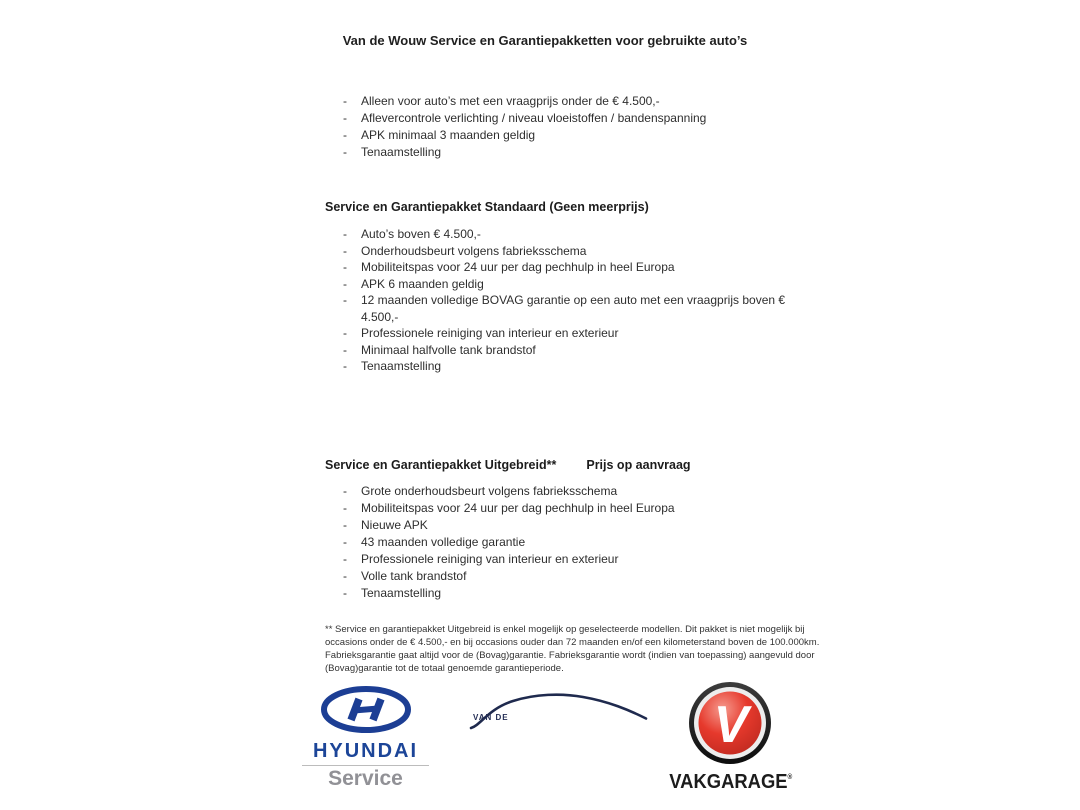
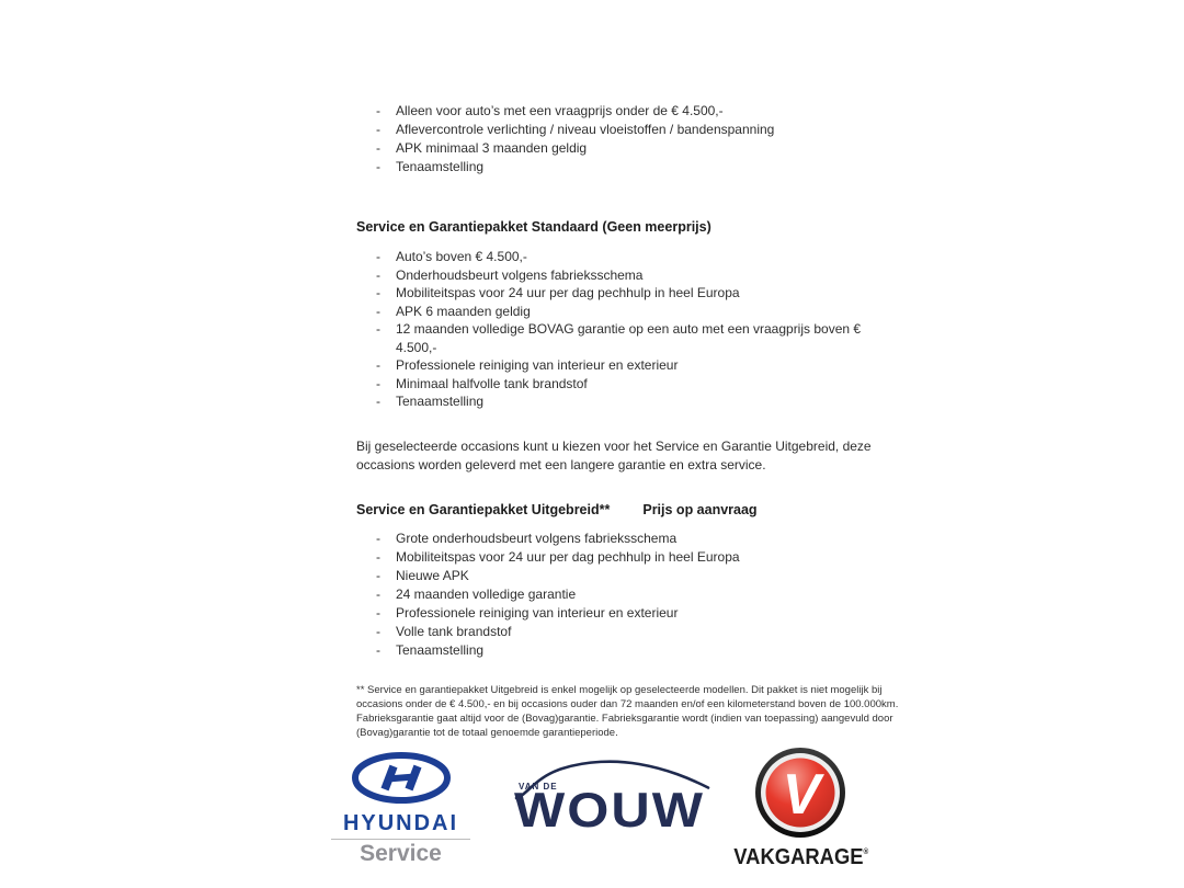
- Van de Wouw Service en Garantiepakketten voor gebruikte auto’s
  -
  Alleen voor auto’s met een vraagprijs onder de € 4.500,-
  -
  Aflevercontrole verlichting / niveau vloeistoffen / bandenspanning
  -
  APK minimaal 3 maanden geldig
  -
  Tenaamstelling
  Service en Garantiepakket Standaard (Geen meerprijs)
  -
  Auto’s boven € 4.500,-
  -
  Onderhoudsbeurt volgens fabrieksschema
  -
  Mobiliteitspas voor 24 uur per dag pechhulp in heel Europa
  -
  APK 6 maanden geldig
  -
  12 maanden volledige BOVAG garantie op een auto met een vraagprijs boven € 4.500,-
  -
  Professionele reiniging van interieur en exterieur
  -
  Minimaal halfvolle tank brandstof
  -
  Tenaamstelling
+ Bij geselecteerde occasions kunt u kiezen voor het Service en Garantie Uitgebreid, deze occasions worden geleverd met een langere garantie en extra service.
  Service en Garantiepakket Uitgebreid**
  Prijs op aanvraag
  -
  Grote onderhoudsbeurt volgens fabrieksschema
  -
  Mobiliteitspas voor 24 uur per dag pechhulp in heel Europa
  -
  Nieuwe APK
  -
- 43 maanden volledige garantie
+ 24 maanden volledige garantie
  -
  Professionele reiniging van interieur en exterieur
  -
  Volle tank brandstof
  -
  Tenaamstelling
  ** Service en garantiepakket Uitgebreid is enkel mogelijk op geselecteerde modellen. Dit pakket is niet mogelijk bij occasions onder de € 4.500,- en bij occasions ouder dan 72 maanden en/of een kilometerstand boven de 100.000km. Fabrieksgarantie gaat altijd voor de (Bovag)garantie. Fabrieksgarantie wordt (indien van toepassing) aangevuld door (Bovag)garantie tot de totaal genoemde garantieperiode.
  HYUNDAI
  Service
  VAN DE
+ WOUW
  V
  VAKGARAGE
